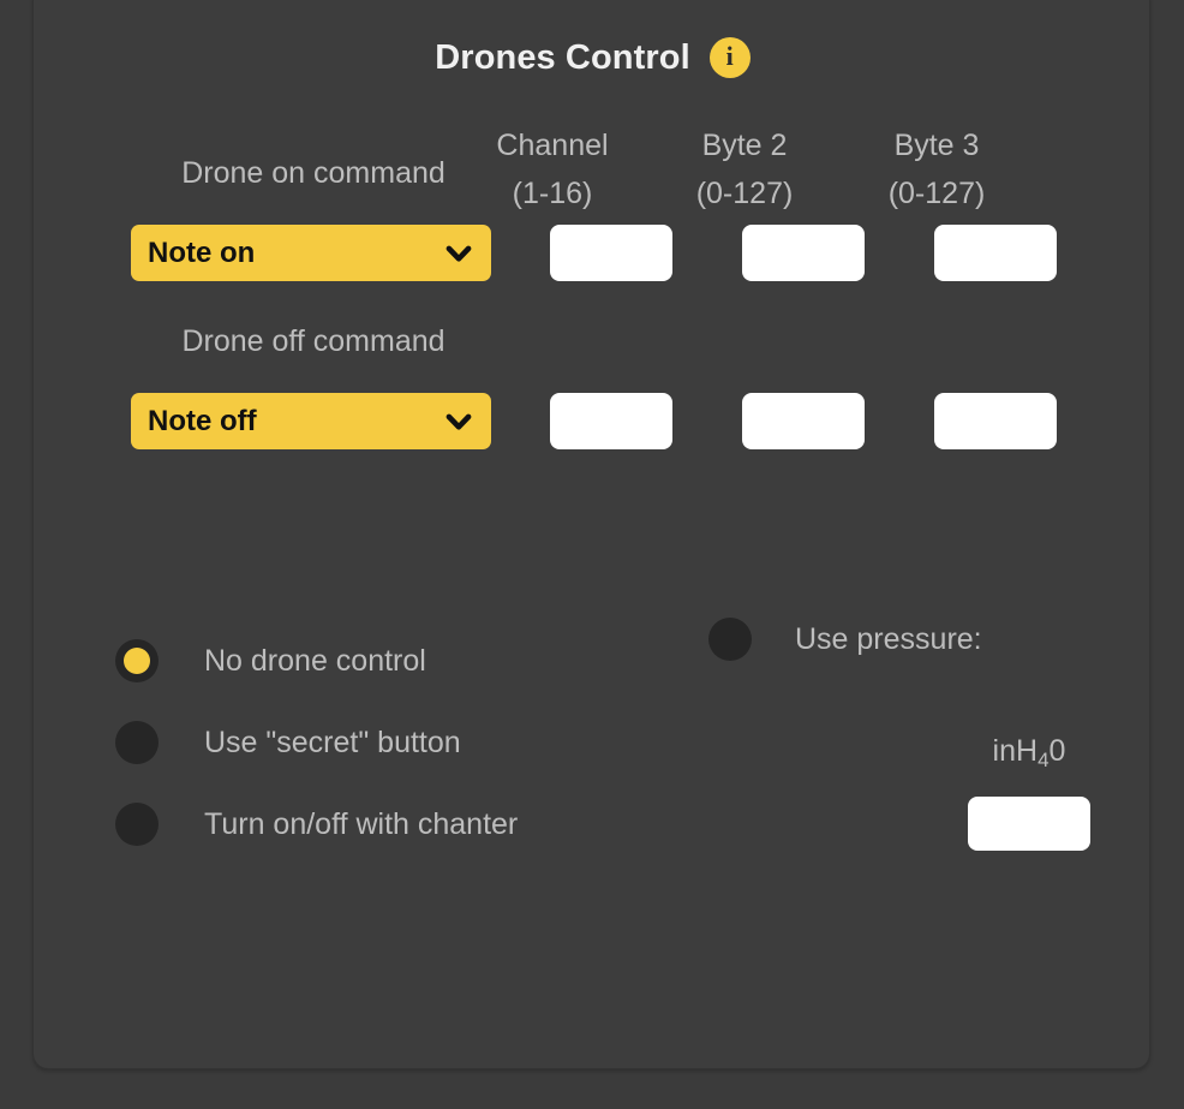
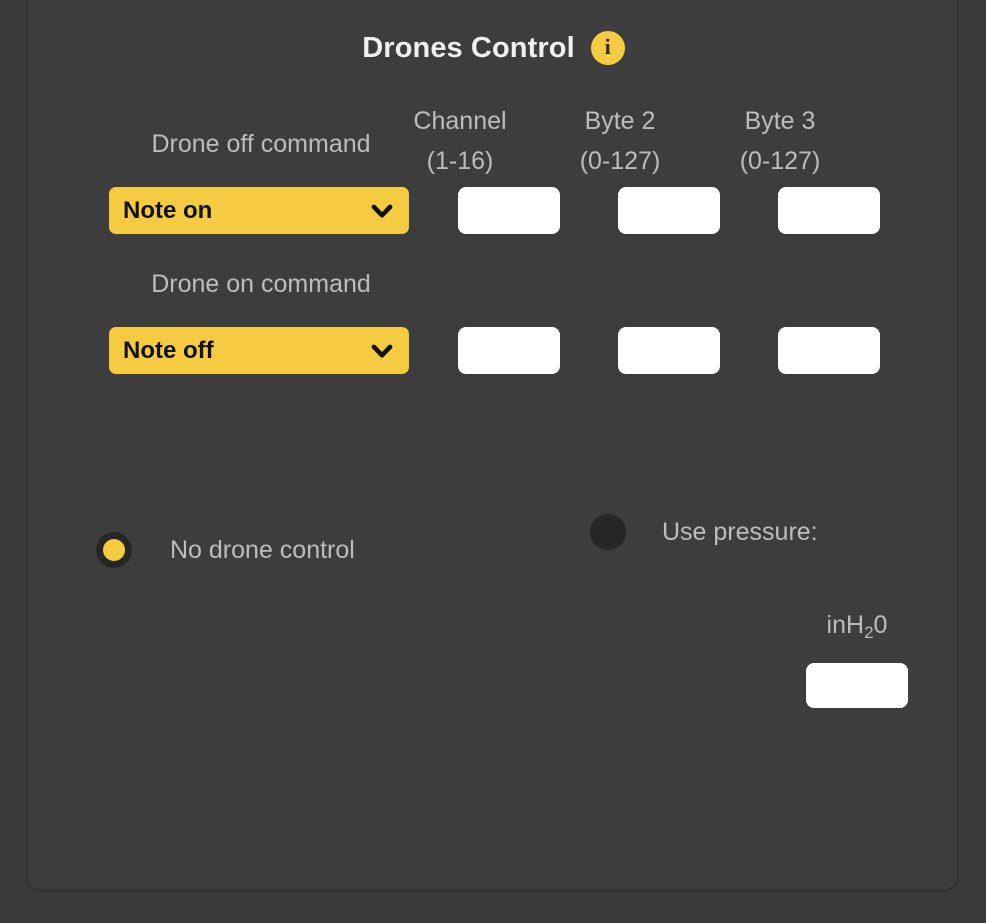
  Drones Control
  i
  Channel
  (1-16)
  Byte 2
  (0-127)
  Byte 3
  (0-127)
- Drone on command
+ Drone off command
  Note on
- Drone off command
+ Drone on command
  Note off
  No drone control
- Use "secret" button
- Turn on/off with chanter
  Use pressure:
- inH40
+ inH20
